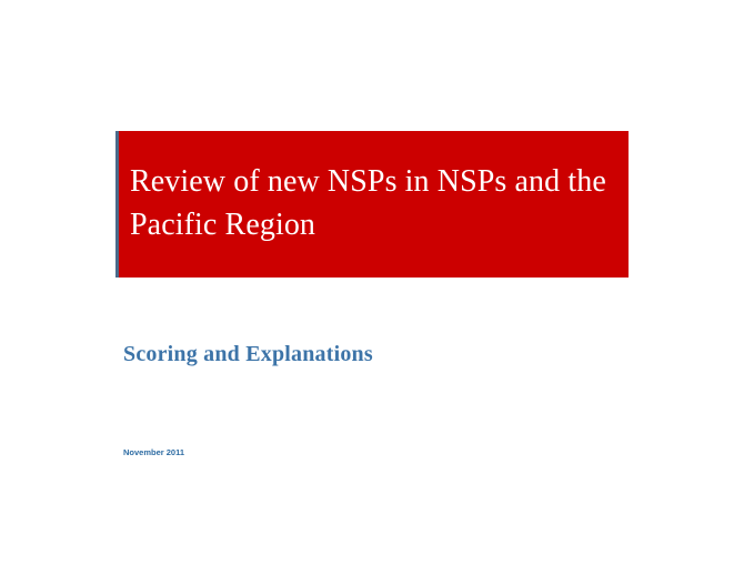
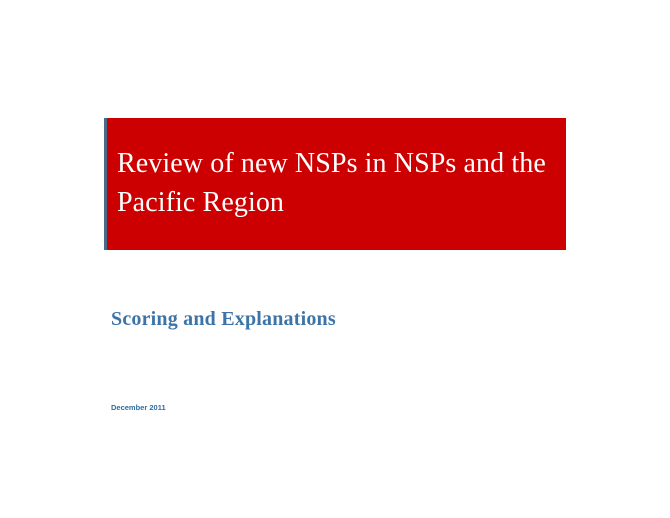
  Review of new NSPs in NSPs and the Pacific Region
  Scoring and Explanations
- November 2011
+ December 2011
